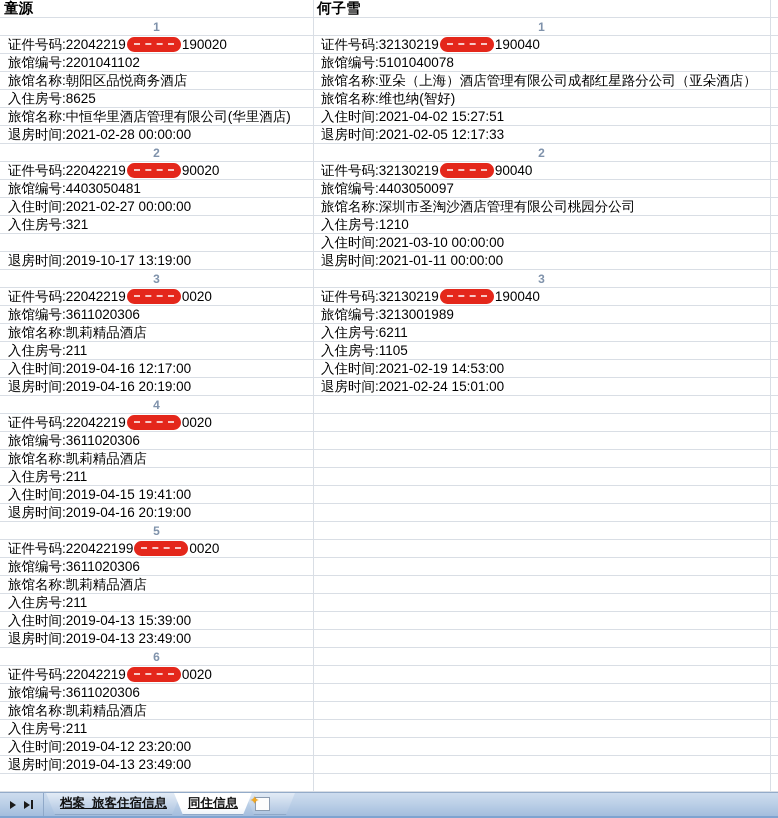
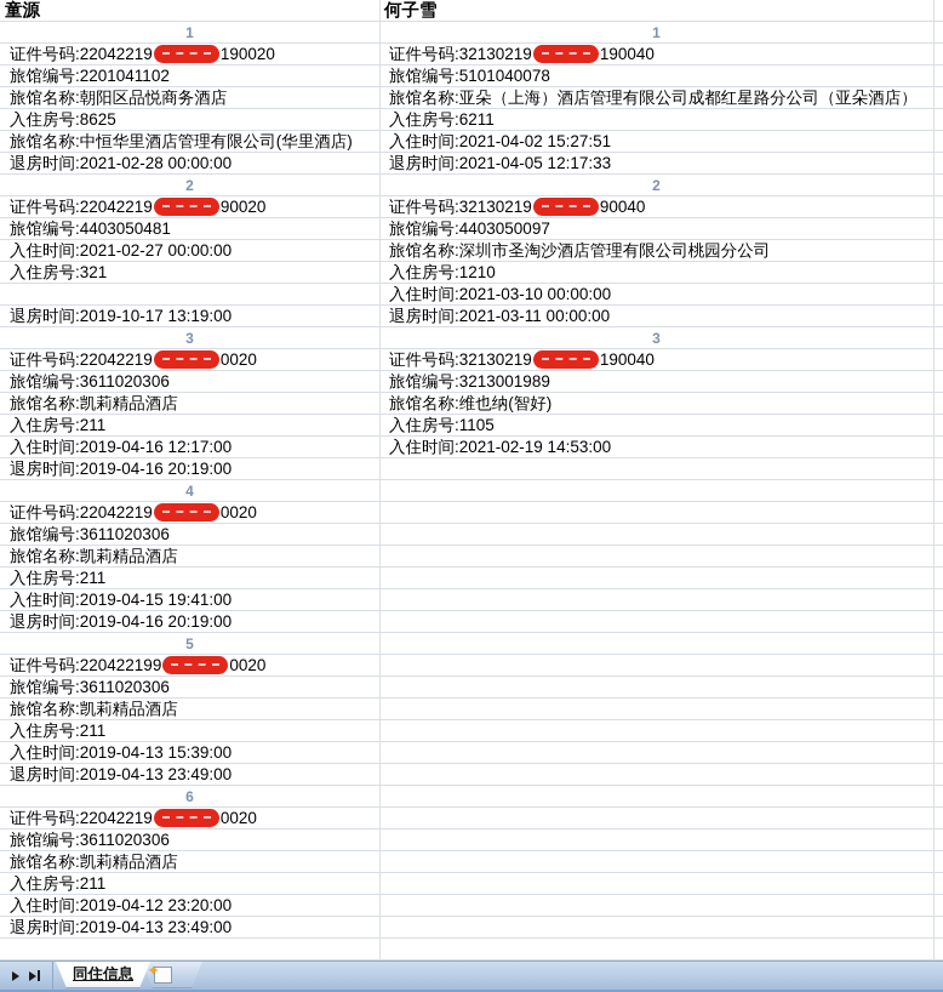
  童源
  1
  证件号码:22042219 190020
  旅馆编号:2201041102
  旅馆名称:朝阳区品悦商务酒店
  入住房号:8625
  旅馆名称:中恒华里酒店管理有限公司(华里酒店)
  退房时间:2021-02-28 00:00:00
  2
  证件号码:22042219 90020
  旅馆编号:4403050481
  入住时间:2021-02-27 00:00:00
  入住房号:321
  退房时间:2019-10-17 13:19:00
  3
  证件号码:22042219 0020
  旅馆编号:3611020306
  旅馆名称:凯莉精品酒店
  入住房号:211
  入住时间:2019-04-16 12:17:00
  退房时间:2019-04-16 20:19:00
  4
  证件号码:22042219 0020
  旅馆编号:3611020306
  旅馆名称:凯莉精品酒店
  入住房号:211
  入住时间:2019-04-15 19:41:00
  退房时间:2019-04-16 20:19:00
  5
  证件号码:220422199 0020
  旅馆编号:3611020306
  旅馆名称:凯莉精品酒店
  入住房号:211
  入住时间:2019-04-13 15:39:00
  退房时间:2019-04-13 23:49:00
  6
  证件号码:22042219 0020
  旅馆编号:3611020306
  旅馆名称:凯莉精品酒店
  入住房号:211
  入住时间:2019-04-12 23:20:00
  退房时间:2019-04-13 23:49:00
  何子雪
  1
  证件号码:32130219 190040
  旅馆编号:5101040078
  旅馆名称:亚朵（上海）酒店管理有限公司成都红星路分公司（亚朵酒店）
- 旅馆名称:维也纳(智好)
+ 入住房号:6211
  入住时间:2021-04-02 15:27:51
- 退房时间:2021-02-05 12:17:33
+ 退房时间:2021-04-05 12:17:33
  2
  证件号码:32130219 90040
  旅馆编号:4403050097
  旅馆名称:深圳市圣淘沙酒店管理有限公司桃园分公司
  入住房号:1210
  入住时间:2021-03-10 00:00:00
- 退房时间:2021-01-11 00:00:00
+ 退房时间:2021-03-11 00:00:00
  3
  证件号码:32130219 190040
  旅馆编号:3213001989
- 入住房号:6211
+ 旅馆名称:维也纳(智好)
  入住房号:1105
  入住时间:2021-02-19 14:53:00
- 退房时间:2021-02-24 15:01:00
- 档案_旅客住宿信息
  同住信息
  ✦
